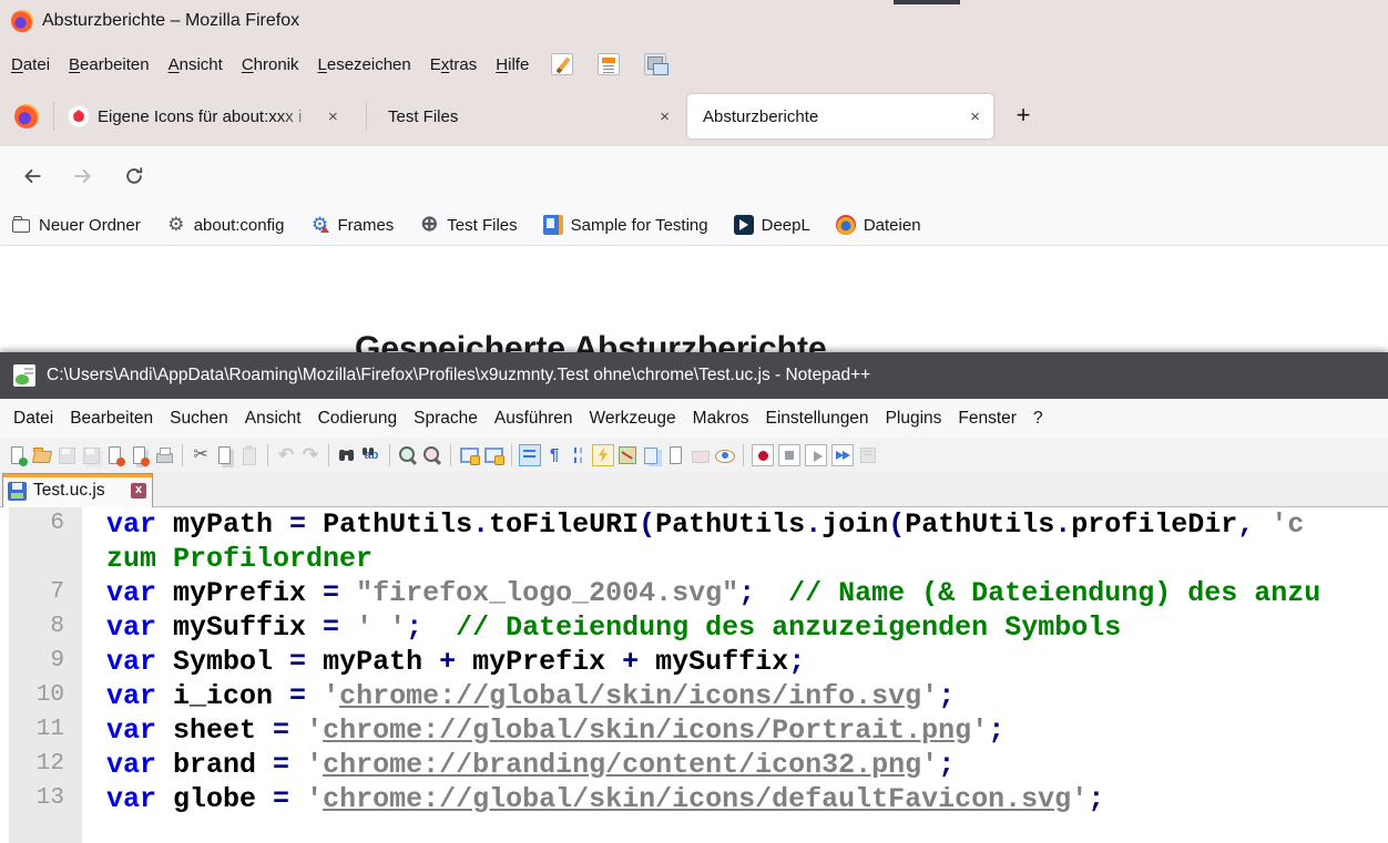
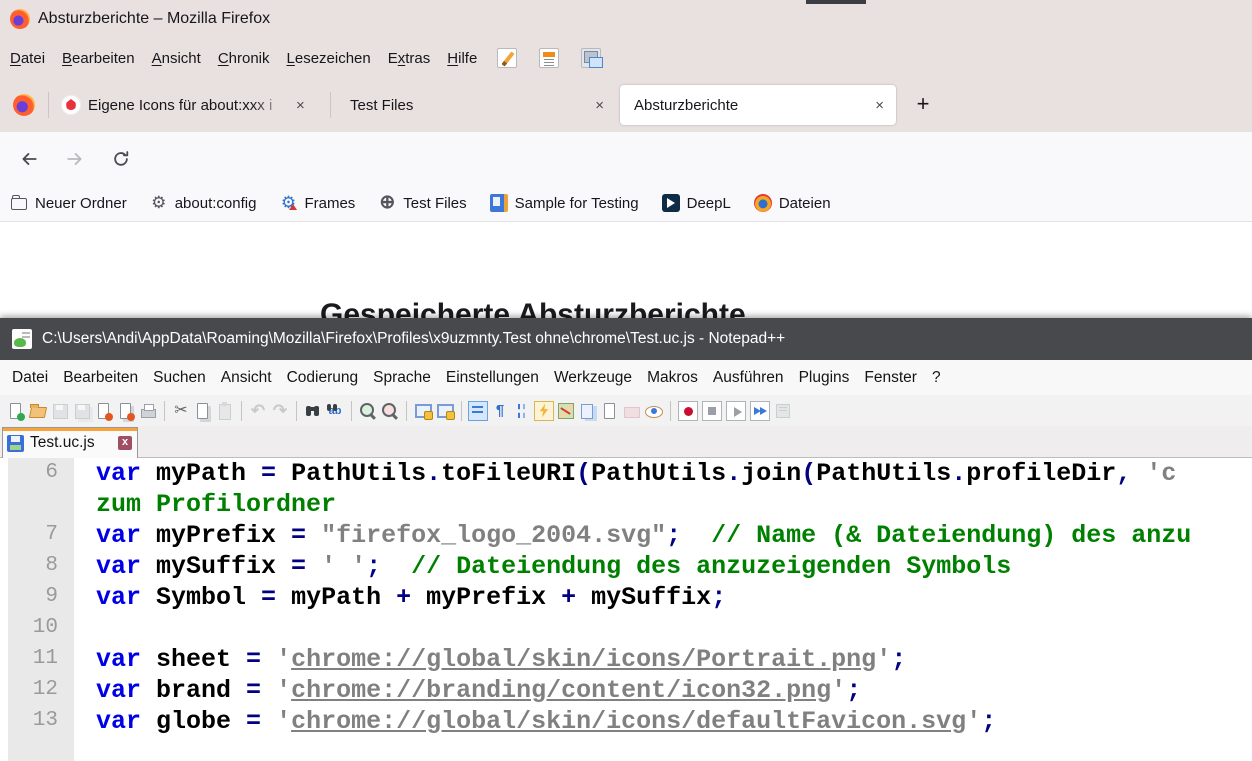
  Absturzberichte – Mozilla Firefox
  Datei
  Bearbeiten
  Ansicht
  Chronik
  Lesezeichen
  Extras
  Hilfe
  Eigene Icons für about:xxx i
  ×
  Test Files
  ×
  Absturzberichte
  ×
  +
  Neuer Ordner
  ⚙
  about:config
  ⚙
  Frames
  ⊕
  Test Files
  Sample for Testing
  DeepL
  Dateien
  Gespeicherte Absturzberichte
  C:\Users\Andi\AppData\Roaming\Mozilla\Firefox\Profiles\x9uzmnty.Test ohne\chrome\Test.uc.js - Notepad++
  Datei
  Bearbeiten
  Suchen
  Ansicht
  Codierung
  Sprache
- Ausführen
+ Einstellungen
  Werkzeuge
  Makros
- Einstellungen
+ Ausführen
  Plugins
  Fenster
  ?
  ✂
  ↶
  ↷
  ab
  ¶
  ƒ
  Test.uc.js
  x
  6
  var myPath = PathUtils.toFileURI(PathUtils.join(PathUtils.profileDir, 'c
  zum Profilordner
  7
  var myPrefix = "firefox_logo_2004.svg"; // Name (& Dateiendung) des anzu
  8
  var mySuffix = ' '; // Dateiendung des anzuzeigenden Symbols
  9
  var Symbol = myPath + myPrefix + mySuffix;
  10
- var i_icon = 'chrome://global/skin/icons/info.svg';
  11
  var sheet = 'chrome://global/skin/icons/Portrait.png';
  12
  var brand = 'chrome://branding/content/icon32.png';
  13
  var globe = 'chrome://global/skin/icons/defaultFavicon.svg';
